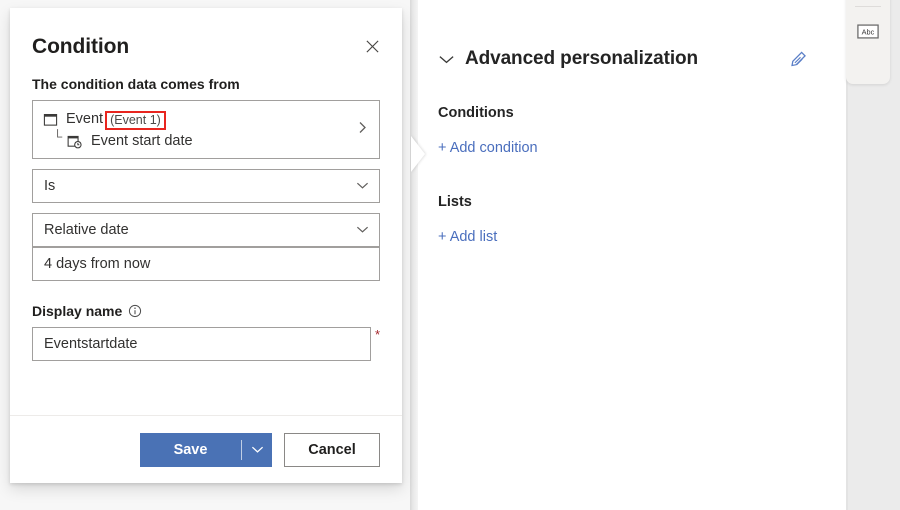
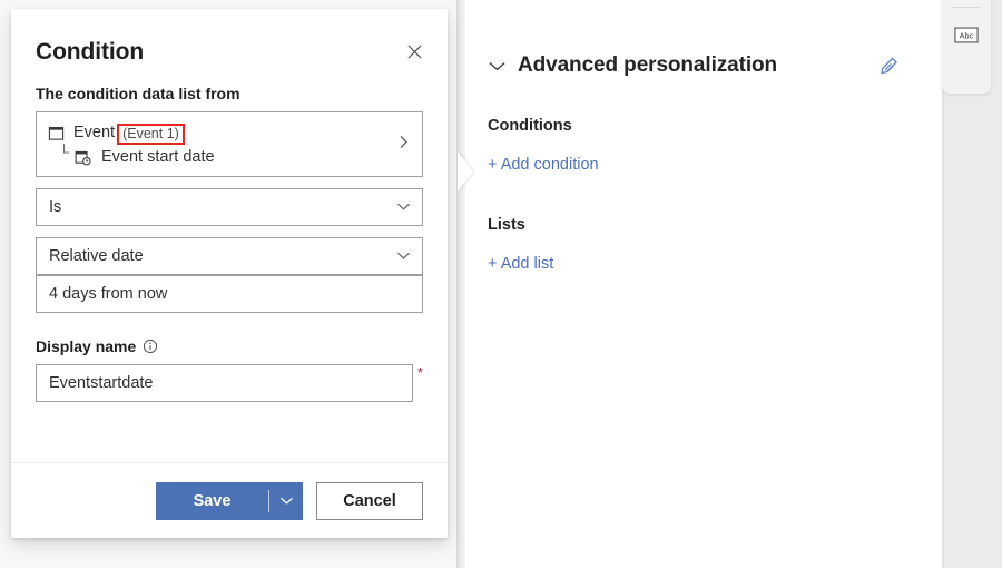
  Abc
  Condition
- The condition data comes from
+ The condition data list from
  Event
  (Event 1)
  └
  Event start date
  Is
  Relative date
  4 days from now
  Display name
  Eventstartdate
  *
  Save
  Cancel
  Advanced personalization
  Conditions
  + Add condition
  Lists
  + Add list
